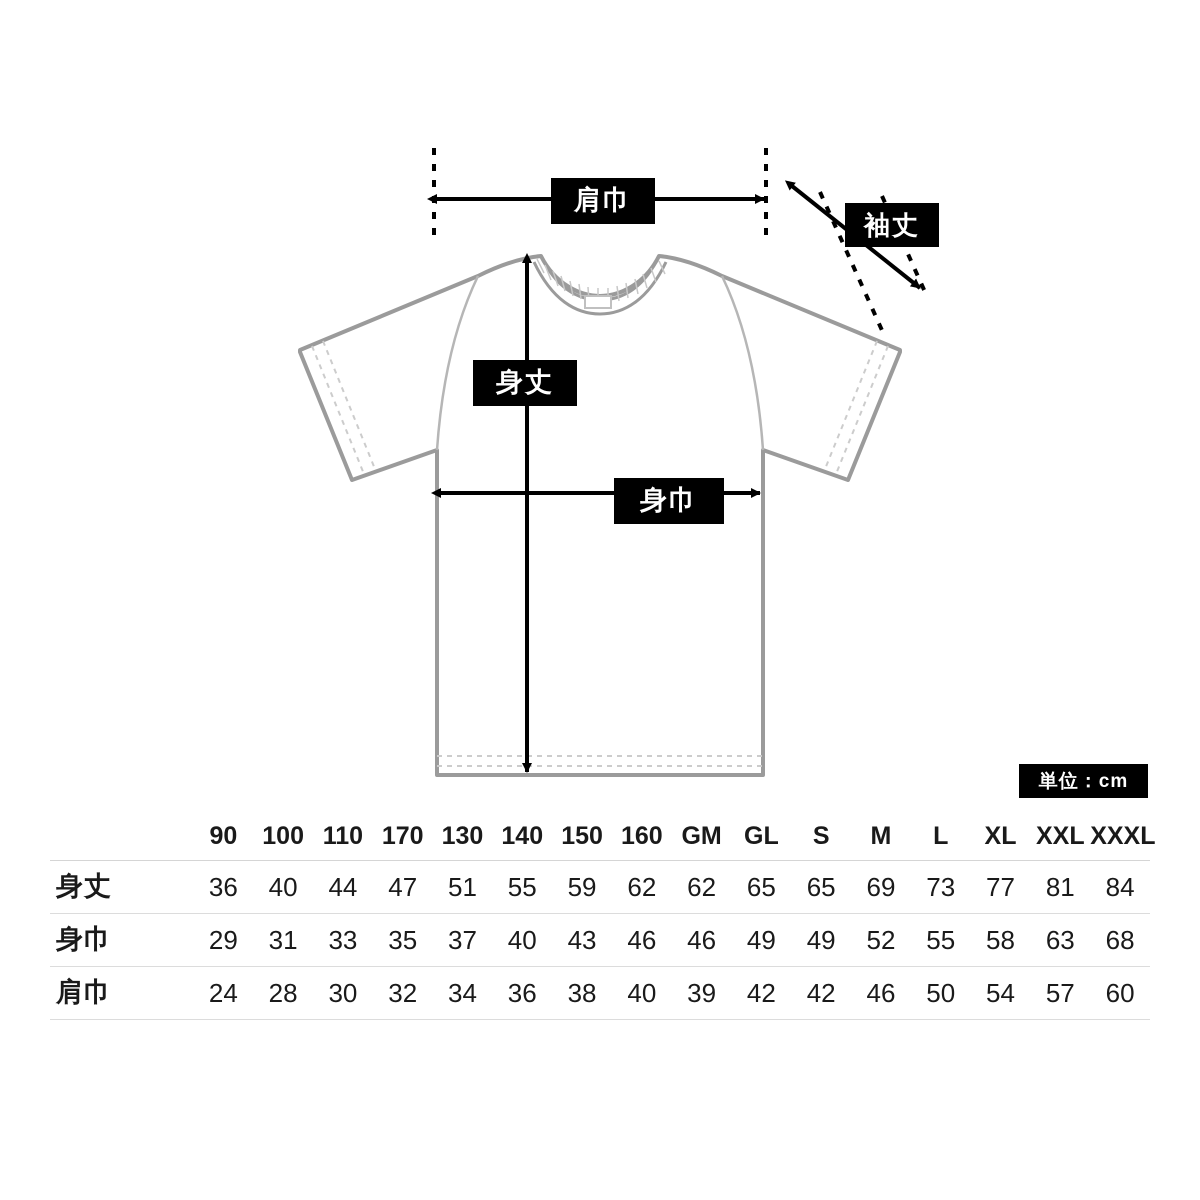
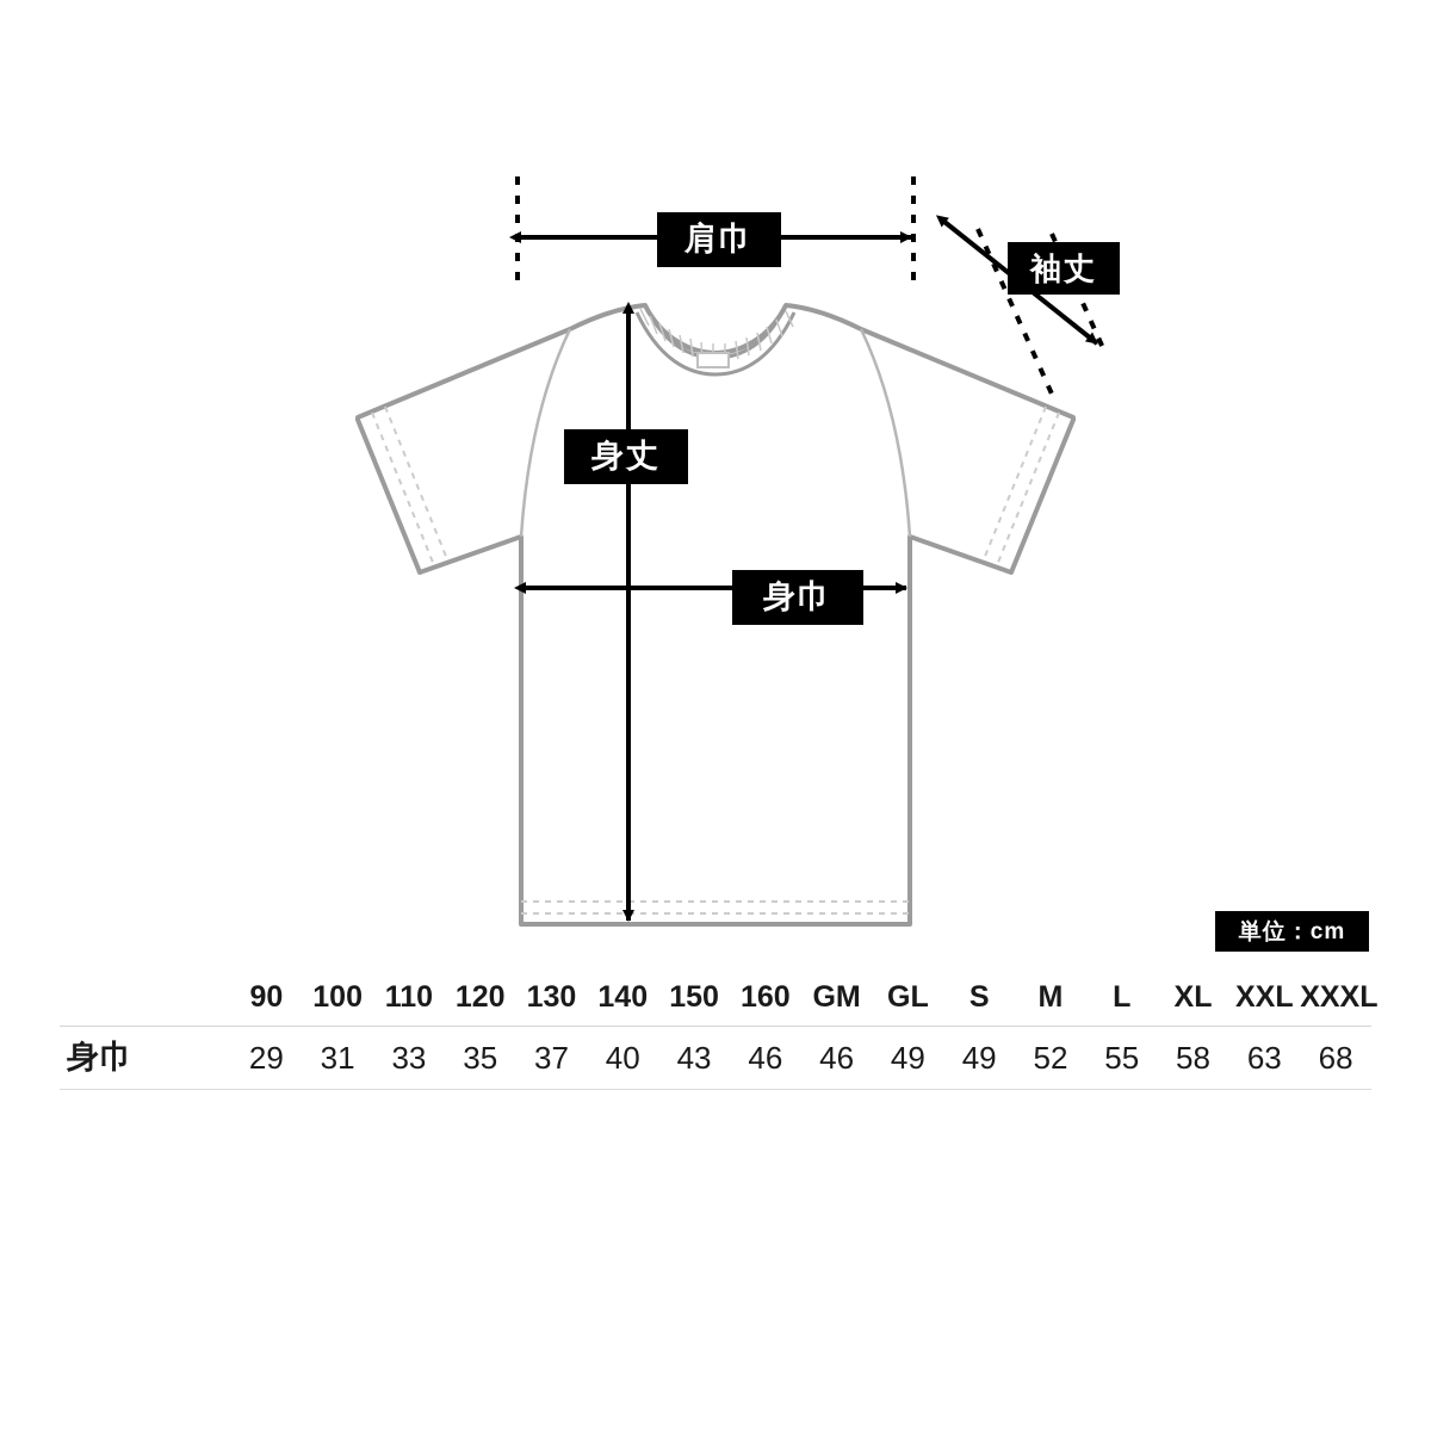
  肩巾
  袖丈
  身丈
  身巾
  単位：cm
- 	90	100	110	170	130	140	150	160	GM	GL	S	M	L	XL	XXL	XXXL
+ 	90	100	110	120	130	140	150	160	GM	GL	S	M	L	XL	XXL	XXXL
- 身丈	36	40	44	47	51	55	59	62	62	65	65	69	73	77	81	84
  身巾	29	31	33	35	37	40	43	46	46	49	49	52	55	58	63	68
- 肩巾	24	28	30	32	34	36	38	40	39	42	42	46	50	54	57	60
